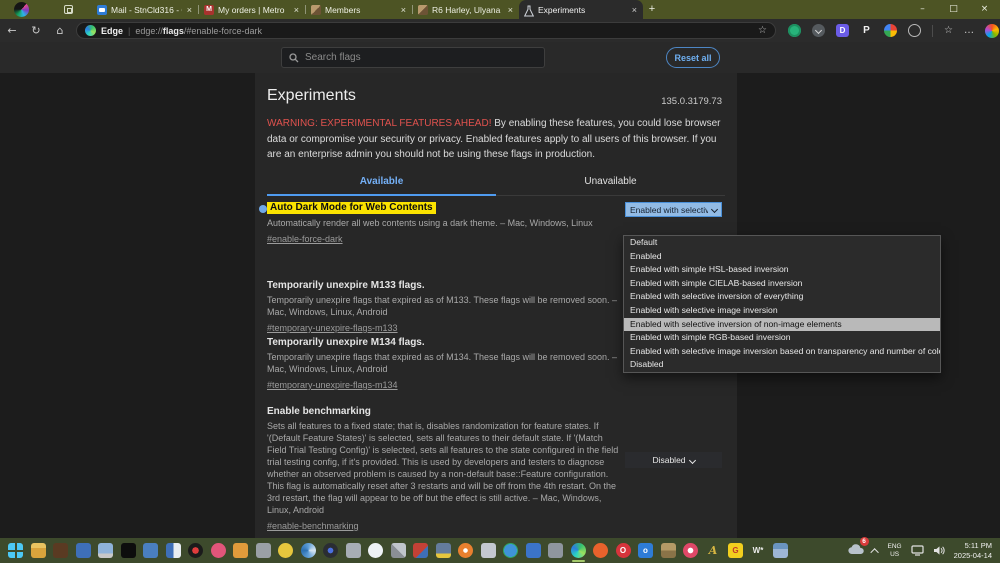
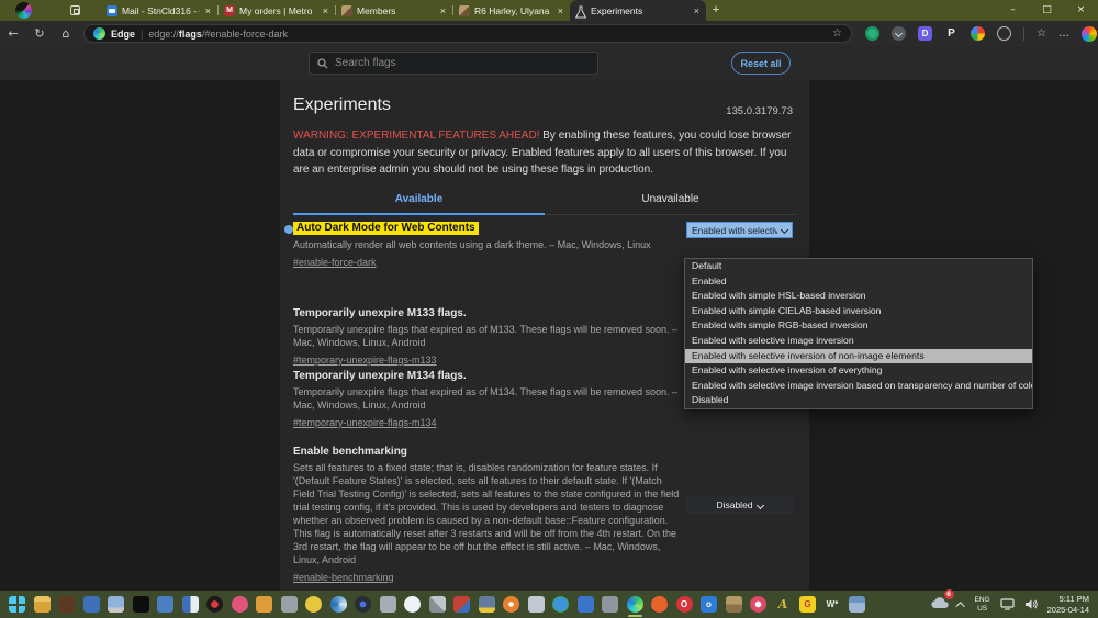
  ×
  My orders | Metro
  ×
  Members
  ×
  ×
  Experiments
  ×
  +
  –
  □
  ×
  ←
  ↻
  ⌂
  Edge
  |
  edge://flags/#enable-force-dark
  ☆
  D
  P
  ☆
  …
  Search flags
  Reset all
  Experiments
  135.0.3179.73
  WARNING: EXPERIMENTAL FEATURES AHEAD! By enabling these features, you could lose browser data or compromise your security or privacy. Enabled features apply to all users of this browser. If you are an enterprise admin you should not be using these flags in production.
  Available
  Unavailable
  Auto Dark Mode for Web Contents
  Automatically render all web contents using a dark theme. – Mac, Windows, Linux
  #enable-force-dark
  Enabled with selectiv
  Temporarily unexpire M133 flags.
  Temporarily unexpire flags that expired as of M133. These flags will be removed soon. – Mac, Windows, Linux, Android
  #temporary-unexpire-flags-m133
  Temporarily unexpire M134 flags.
  Temporarily unexpire flags that expired as of M134. These flags will be removed soon. – Mac, Windows, Linux, Android
  #temporary-unexpire-flags-m134
  Enable benchmarking
  Sets all features to a fixed state; that is, disables randomization for feature states. If '(Default Feature States)' is selected, sets all features to their default state. If '(Match Field Trial Testing Config)' is selected, sets all features to the state configured in the field trial testing config, if it's provided. This is used by developers and testers to diagnose whether an observed problem is caused by a non-default base::Feature configuration. This flag is automatically reset after 3 restarts and will be off from the 4th restart. On the 3rd restart, the flag will appear to be off but the effect is still active. – Mac, Windows, Linux, Android
  #enable-benchmarking
  Disabled
  Default
  Enabled
  Enabled with simple HSL-based inversion
  Enabled with simple CIELAB-based inversion
- Enabled with selective inversion of everything
+ Enabled with simple RGB-based inversion
  Enabled with selective image inversion
  Enabled with selective inversion of non-image elements
- Enabled with simple RGB-based inversion
+ Enabled with selective inversion of everything
  Enabled with selective image inversion based on transparency and number of col
  Disabled
  O
  o
  A
  G
  W*
  5:11 PM
  2025-04-14
